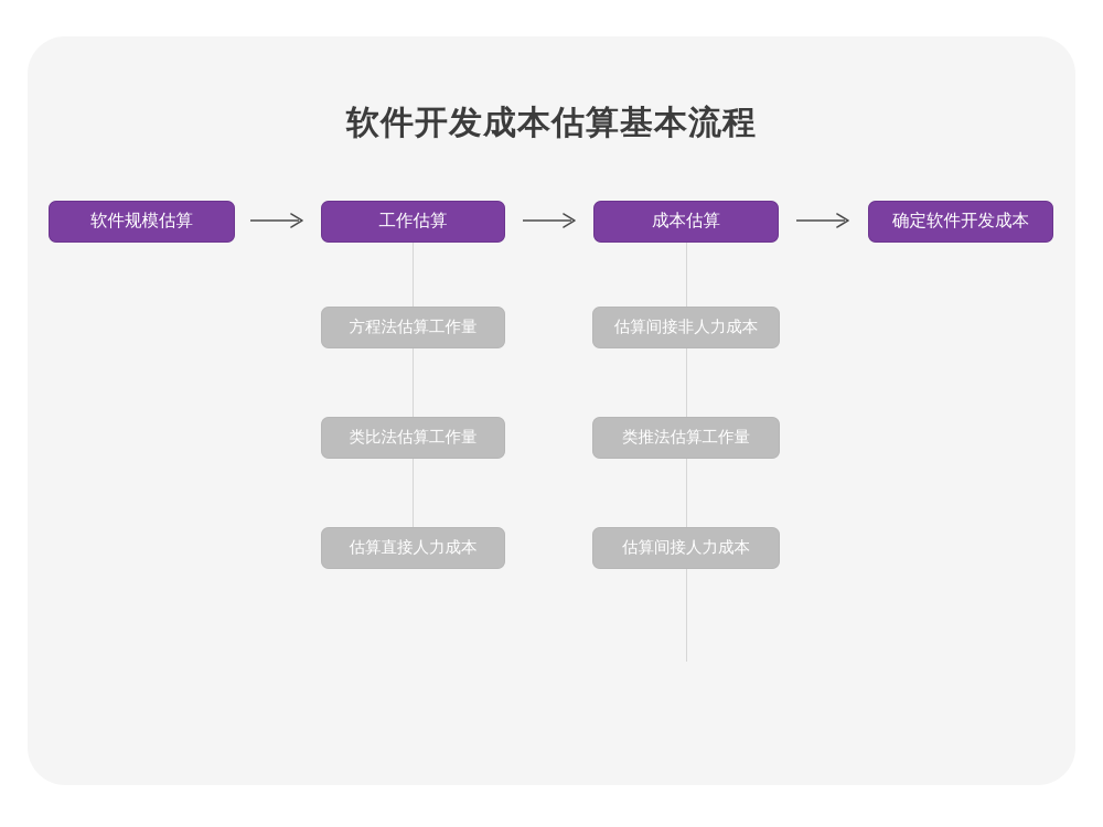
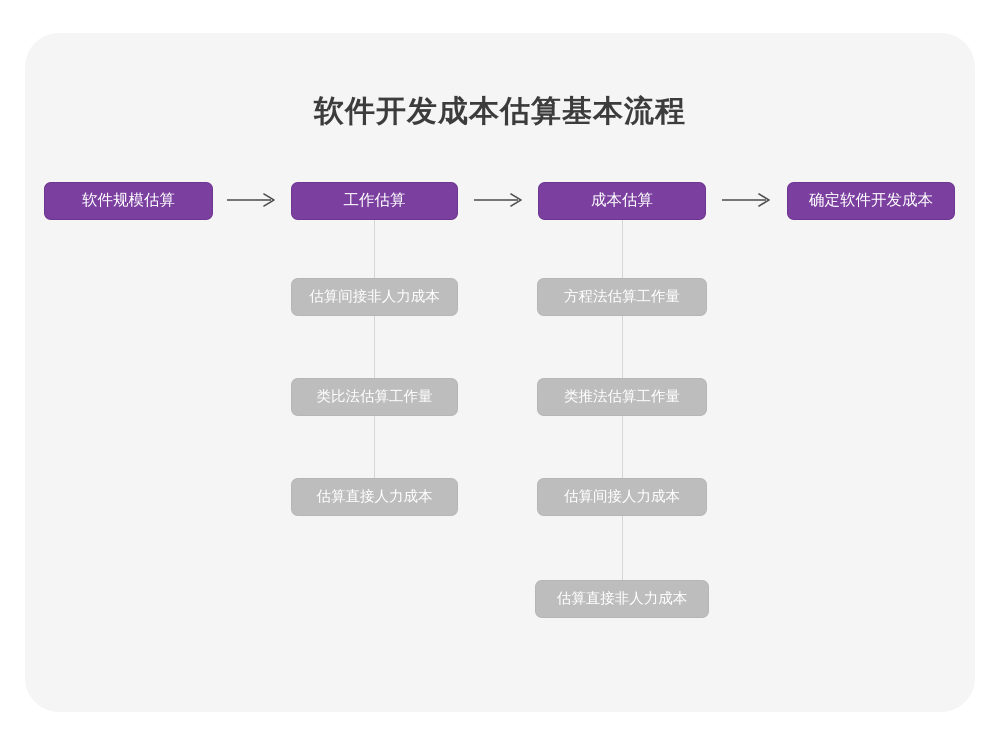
  软件开发成本估算基本流程
  软件规模估算
  工作估算
  成本估算
  确定软件开发成本
- 方程法估算工作量
+ 估算间接非人力成本
  类比法估算工作量
  估算直接人力成本
- 估算间接非人力成本
+ 方程法估算工作量
  类推法估算工作量
  估算间接人力成本
+ 估算直接非人力成本
